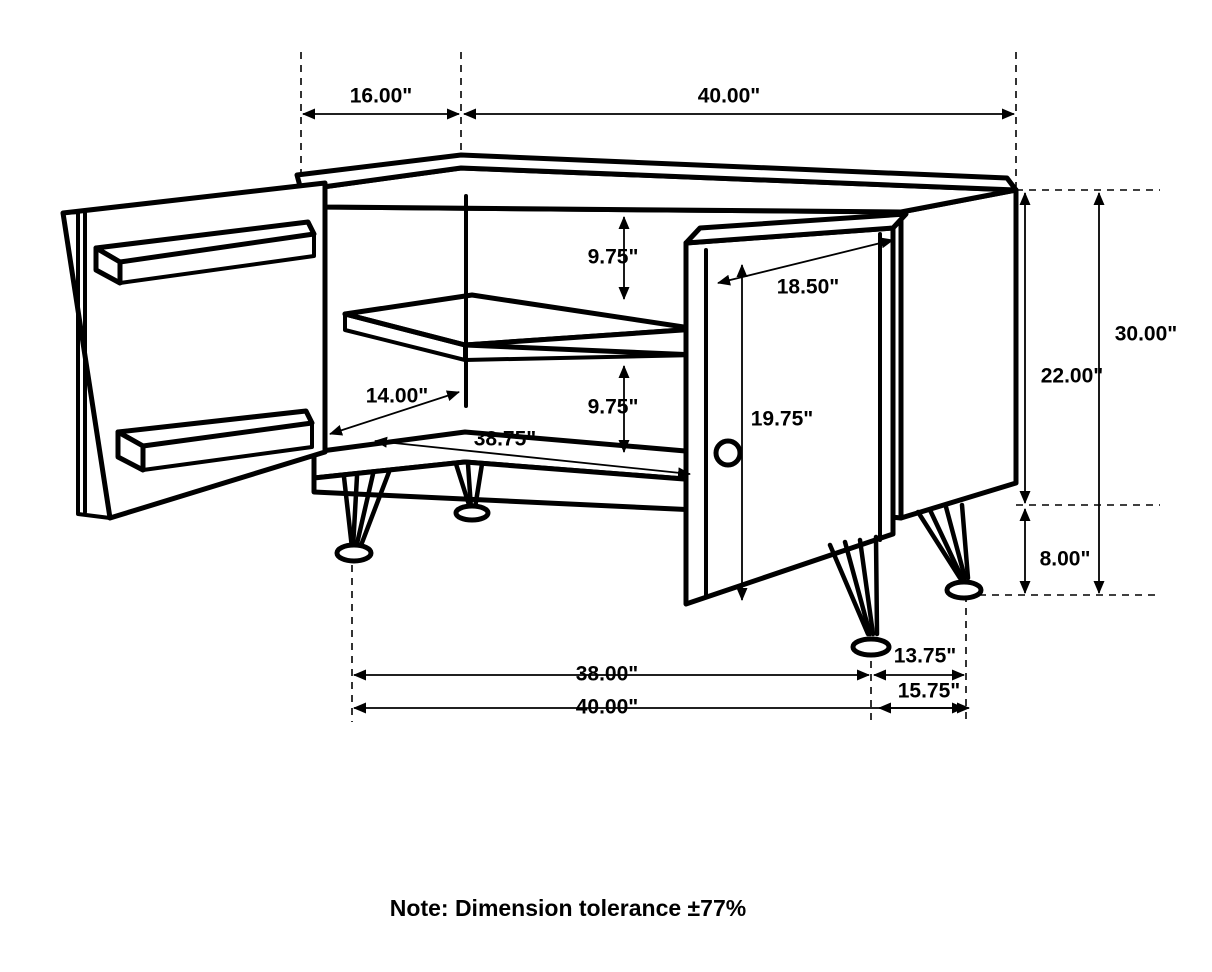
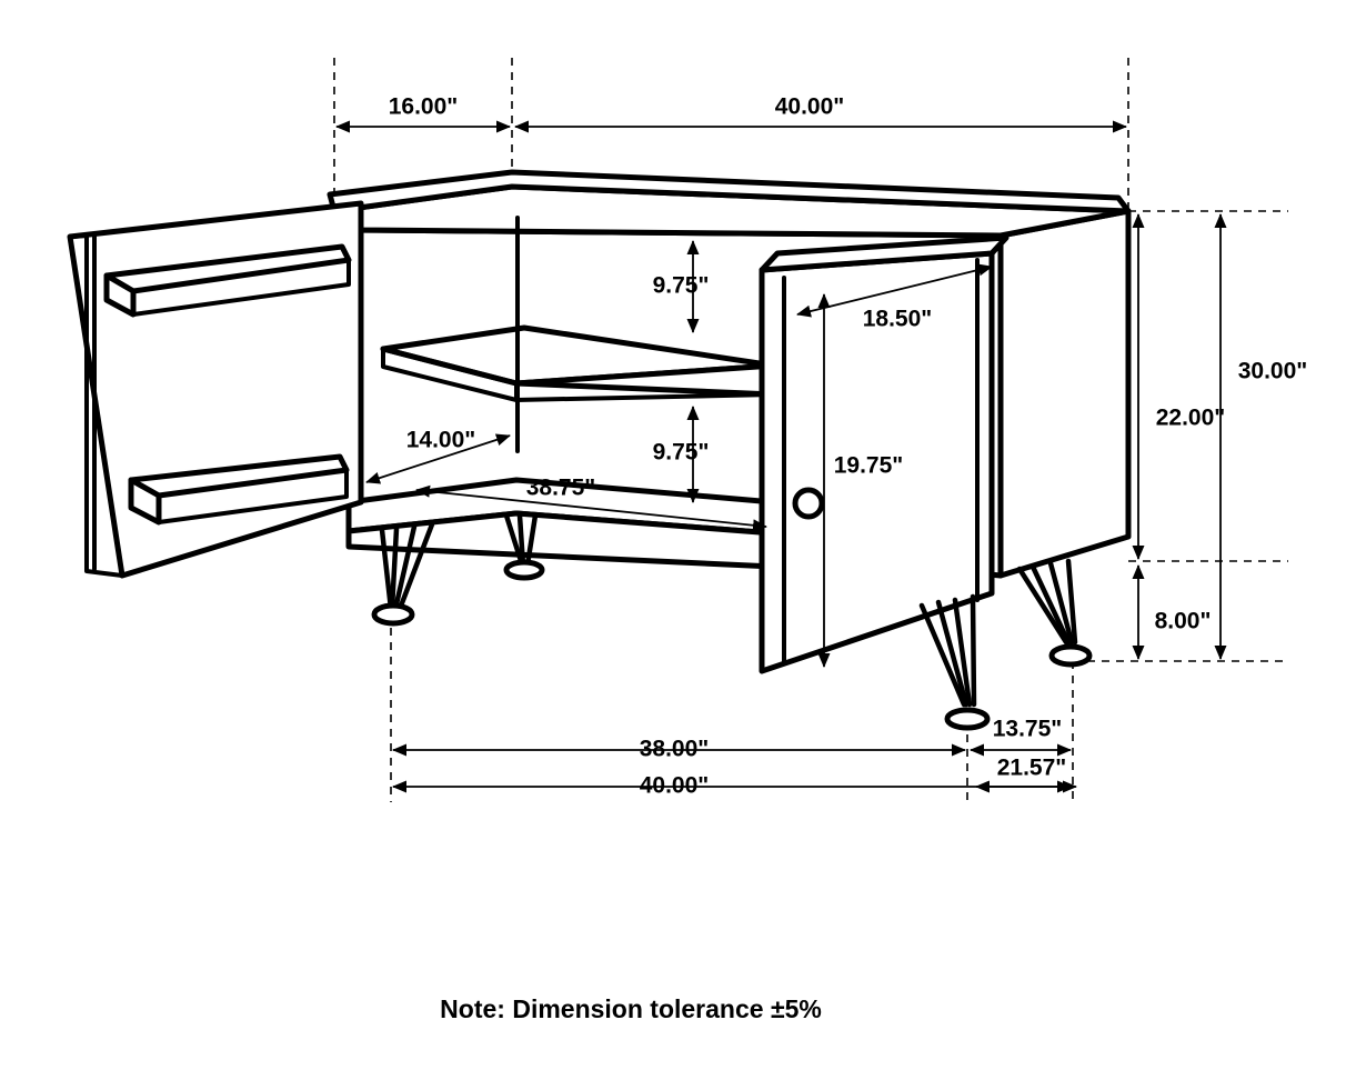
  16.00"
  40.00"
  9.75"
  9.75"
  18.50"
  19.75"
  14.00"
  38.75"
  22.00
  8.00"
  30.00"
  38.00"
  40.00"
  13.75"
- 15.75"
+ 21.57"
- Note: Dimension tolerance ±77%
+ Note: Dimension tolerance ±5%
